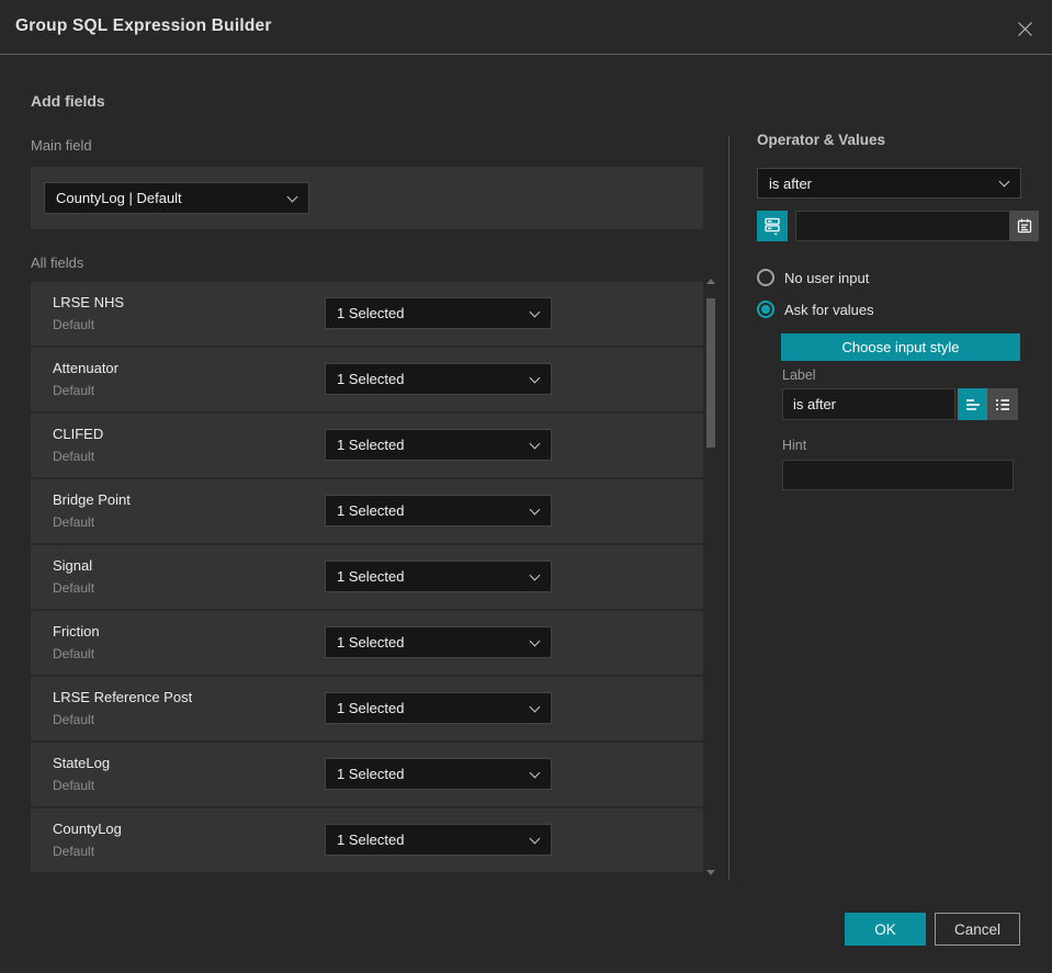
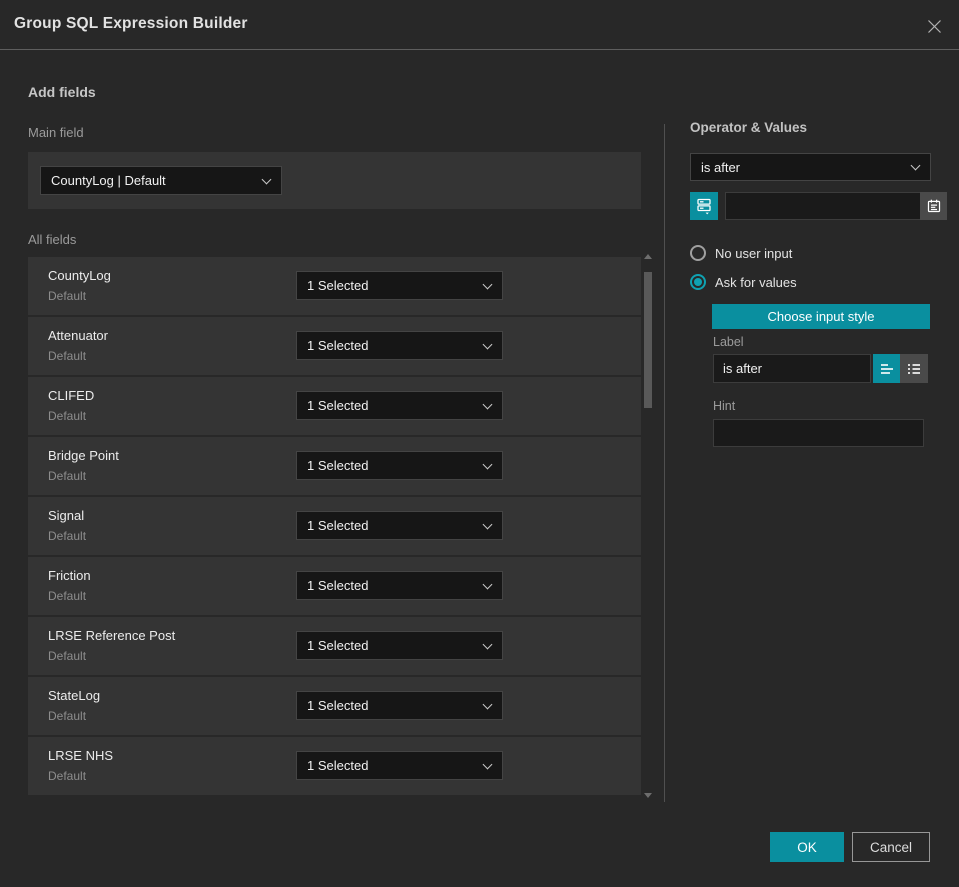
  Group SQL Expression Builder
  Add fields
  Main field
  CountyLog | Default
  All fields
- LRSE NHS
+ CountyLog
  Default
  1 Selected
  Attenuator
  Default
  1 Selected
  CLIFED
  Default
  1 Selected
  Bridge Point
  Default
  1 Selected
  Signal
  Default
  1 Selected
  Friction
  Default
  1 Selected
  LRSE Reference Post
  Default
  1 Selected
  StateLog
  Default
  1 Selected
- CountyLog
+ LRSE NHS
  Default
  1 Selected
  Operator & Values
  is after
  No user input
  Ask for values
  Choose input style
  Label
  is after
  Hint
  OK
  Cancel
